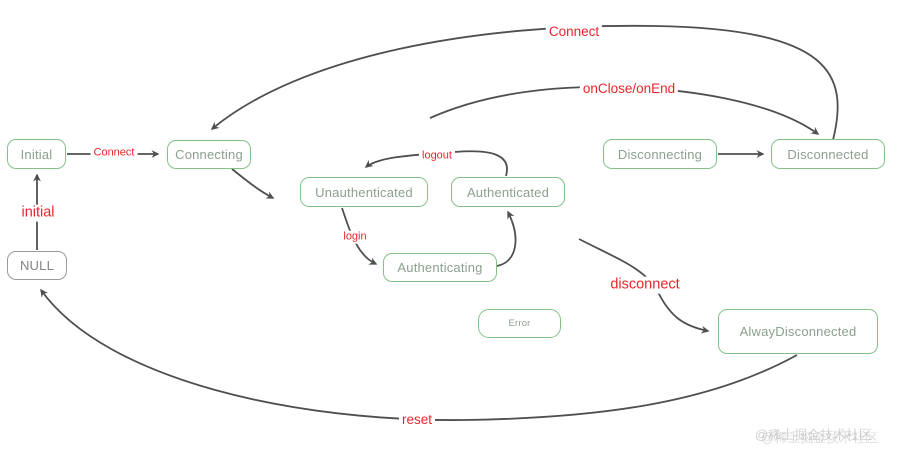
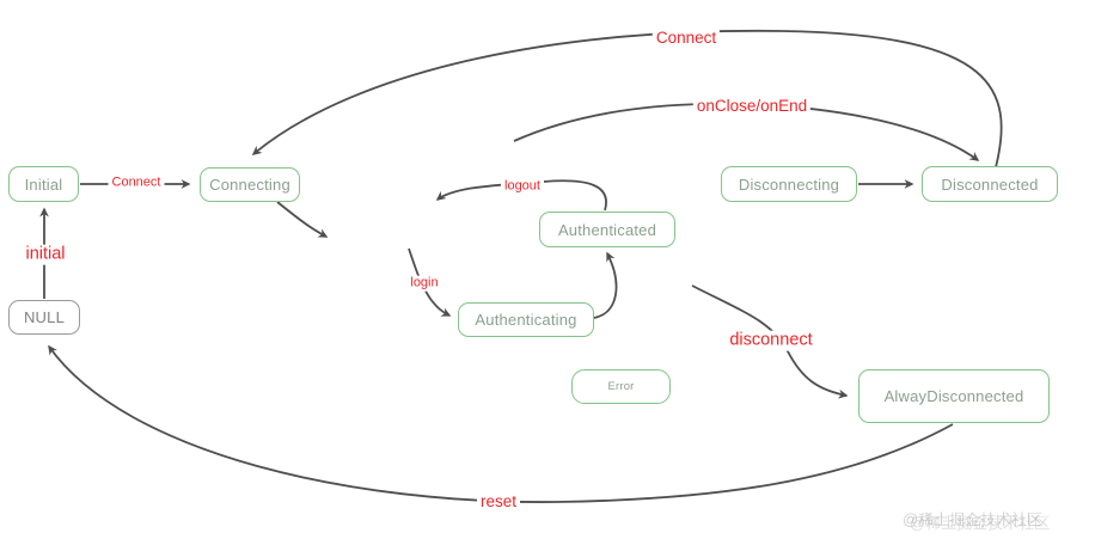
  Initial
  Connecting
- Unauthenticated
  Authenticated
  Authenticating
  Error
  Disconnecting
  Disconnected
  AlwayDisconnected
  NULL
  Connect
  onClose/onEnd
  Connect
  initial
  logout
  login
  disconnect
  reset
  @稀土掘金技术社区
  @稀土掘金技术社区
